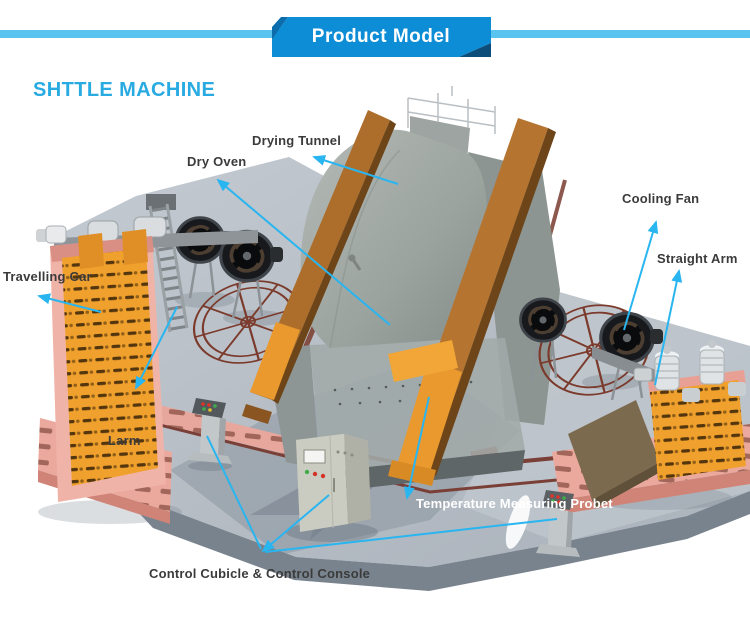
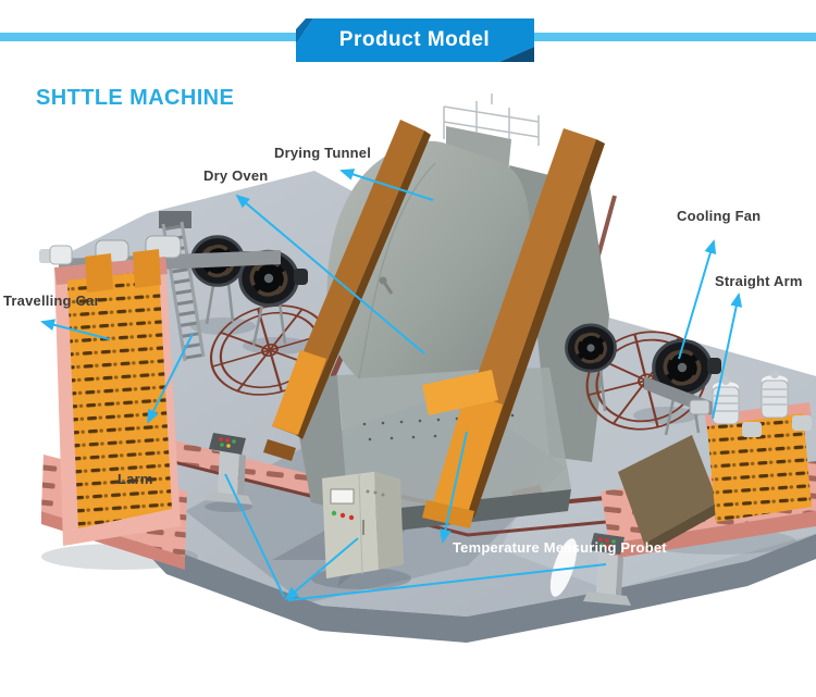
  Product Model
  SHTTLE MACHINE
  Drying Tunnel
  Dry Oven
  Cooling Fan
  Straight Arm
  Travelling Car
  Larm
  Temperature Measuring Probet
- Control Cubicle & Control Console
